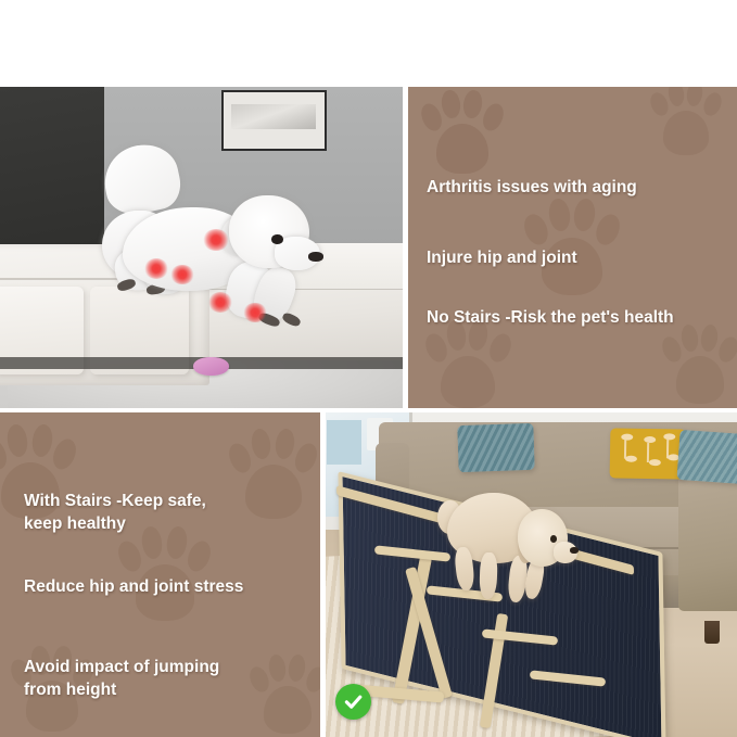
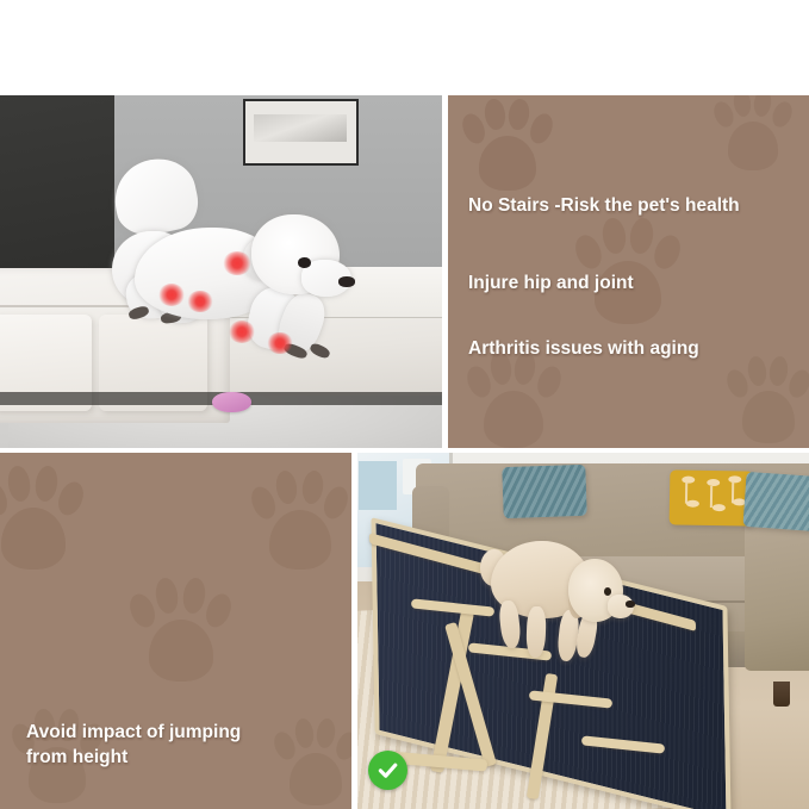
- Arthritis issues with aging
+ No Stairs -Risk the pet's health
  Injure hip and joint
- No Stairs -Risk the pet's health
+ Arthritis issues with aging
- With Stairs -Keep safe,
- keep healthy
- Reduce hip and joint stress
  Avoid impact of jumping
  from height
